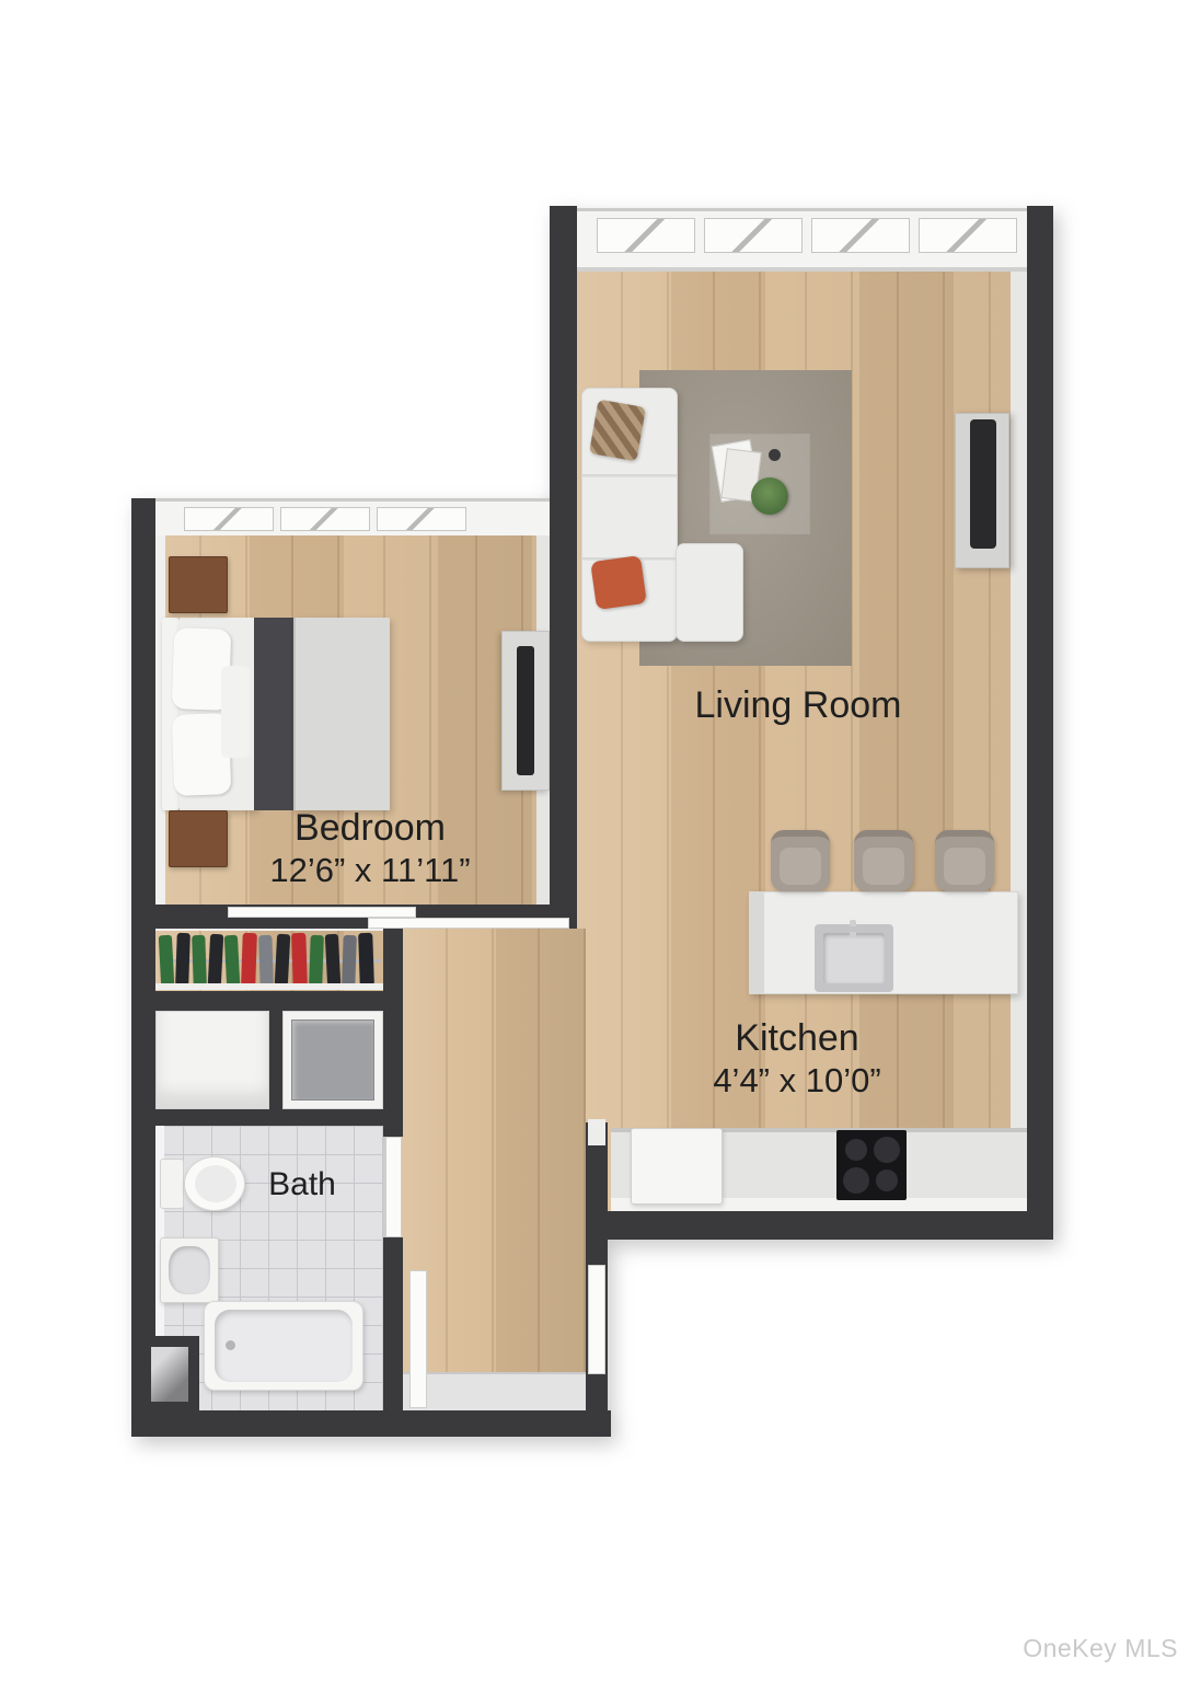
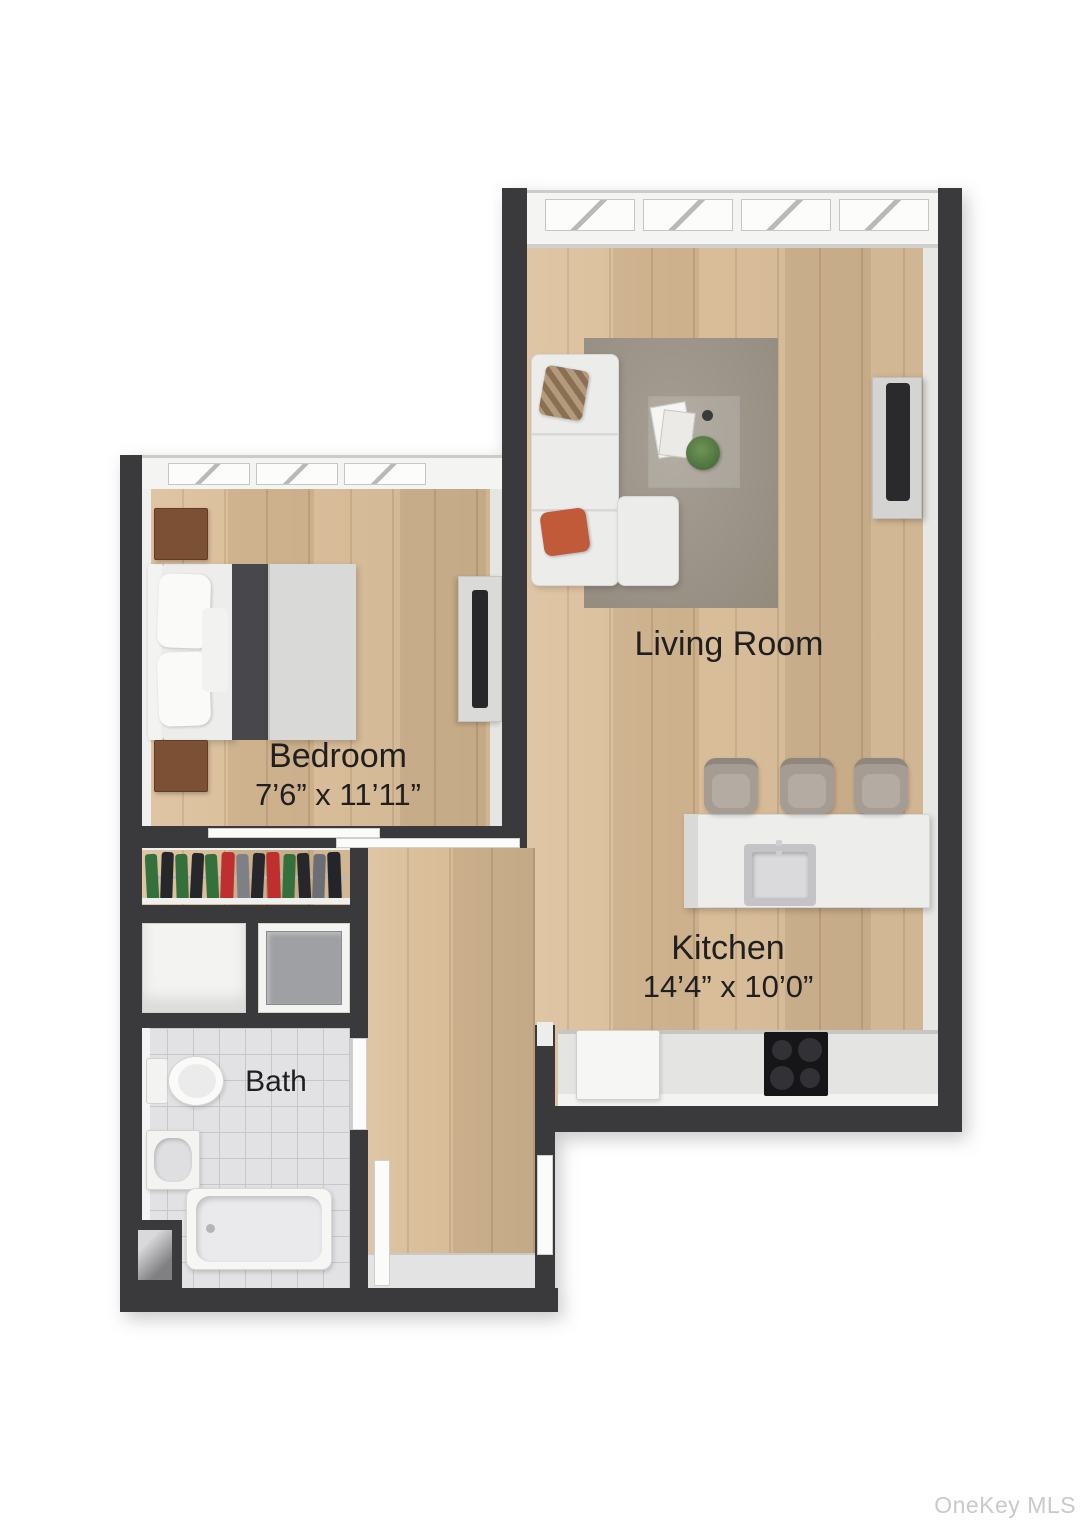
  Living Room
  Bedroom
- 12’6” x 11’11”
+ 7’6” x 11’11”
  Kitchen
- 4’4” x 10’0”
+ 14’4” x 10’0”
  Bath
  OneKey MLS
